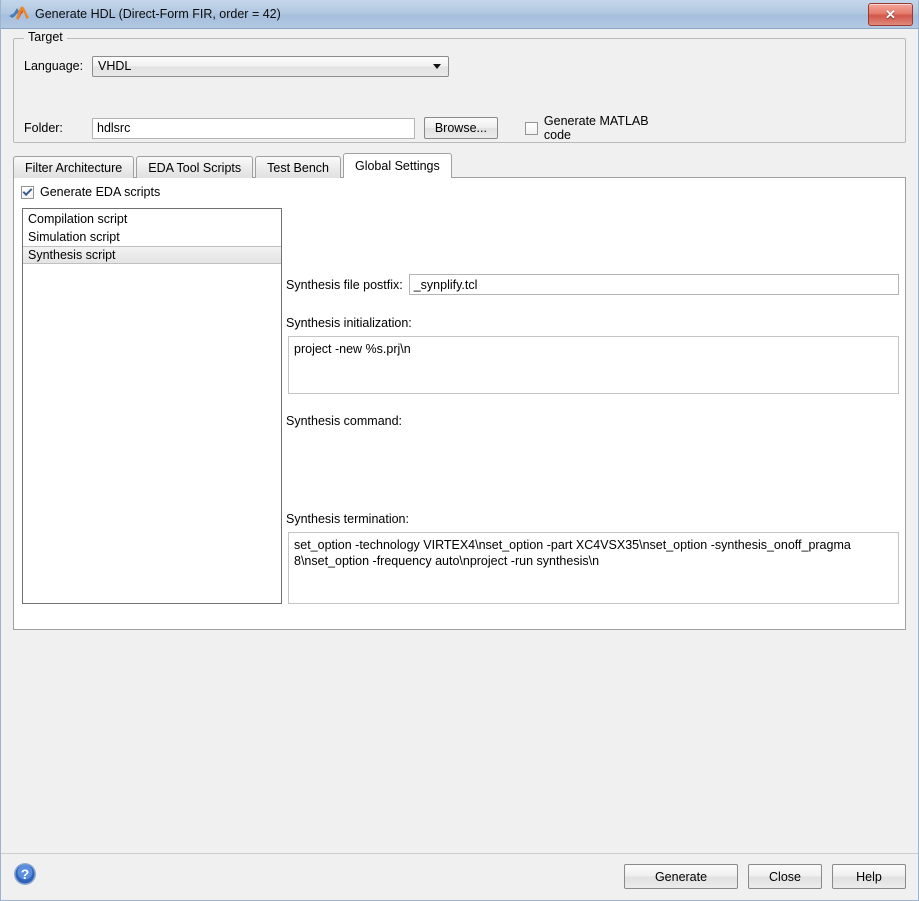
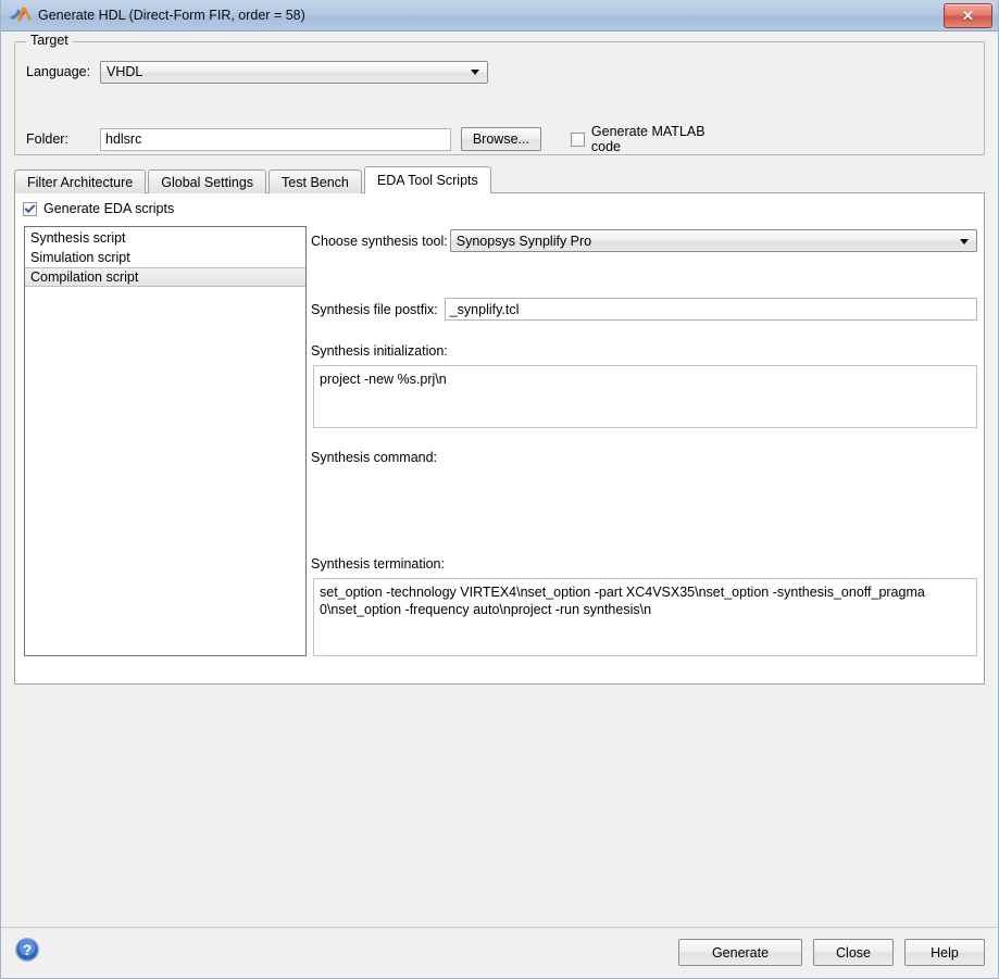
- Generate HDL (Direct-Form FIR, order = 42)
+ Generate HDL (Direct-Form FIR, order = 58)
  ✕
  Target
  Language:
  VHDL
  Folder:
  hdlsrc
  Browse...
  Generate MATLAB code
  Filter Architecture
- EDA Tool Scripts
+ Global Settings
  Test Bench
- Global Settings
+ EDA Tool Scripts
  Generate EDA scripts
- Compilation script
+ Synthesis script
  Simulation script
- Synthesis script
+ Compilation script
+ Choose synthesis tool:
+ Synopsys Synplify Pro
  Synthesis file postfix:
  _synplify.tcl
  Synthesis initialization:
  project -new %s.prj\n
  Synthesis command:
  Synthesis termination:
- set_option -technology VIRTEX4\nset_option -part XC4VSX35\nset_option -synthesis_onoff_pragma 8\nset_option -frequency auto\nproject -run synthesis\n
+ set_option -technology VIRTEX4\nset_option -part XC4VSX35\nset_option -synthesis_onoff_pragma 0\nset_option -frequency auto\nproject -run synthesis\n
  ?
  Generate
  Close
  Help
